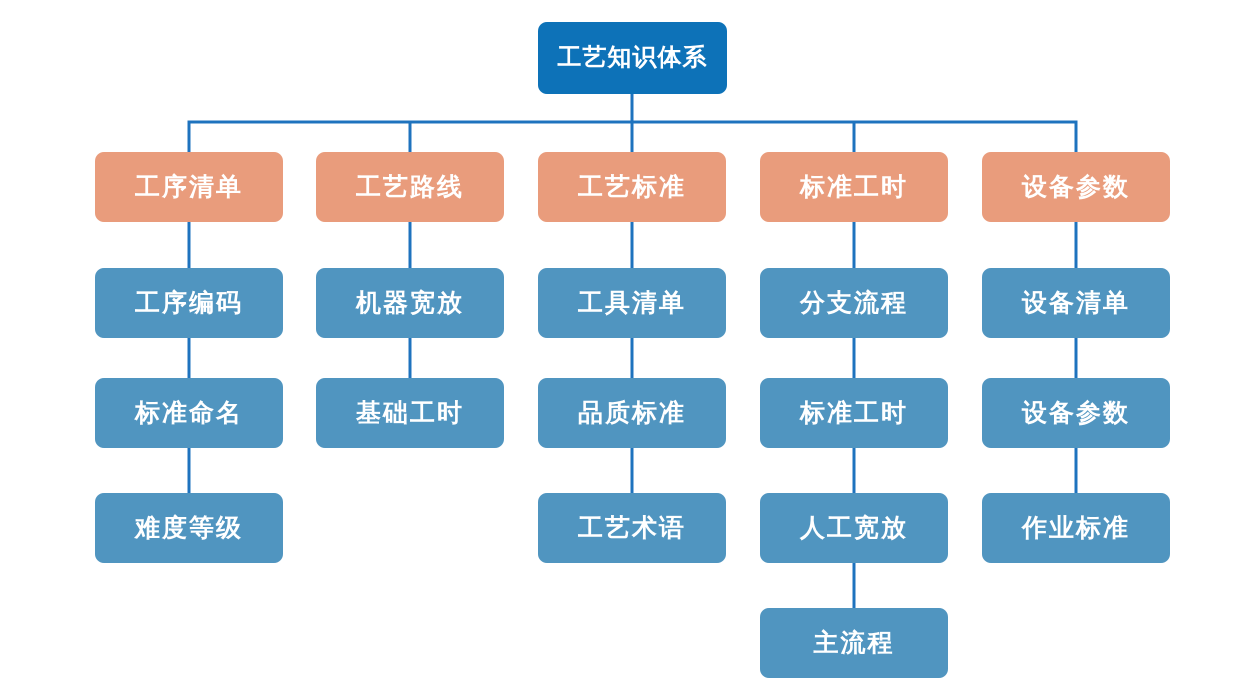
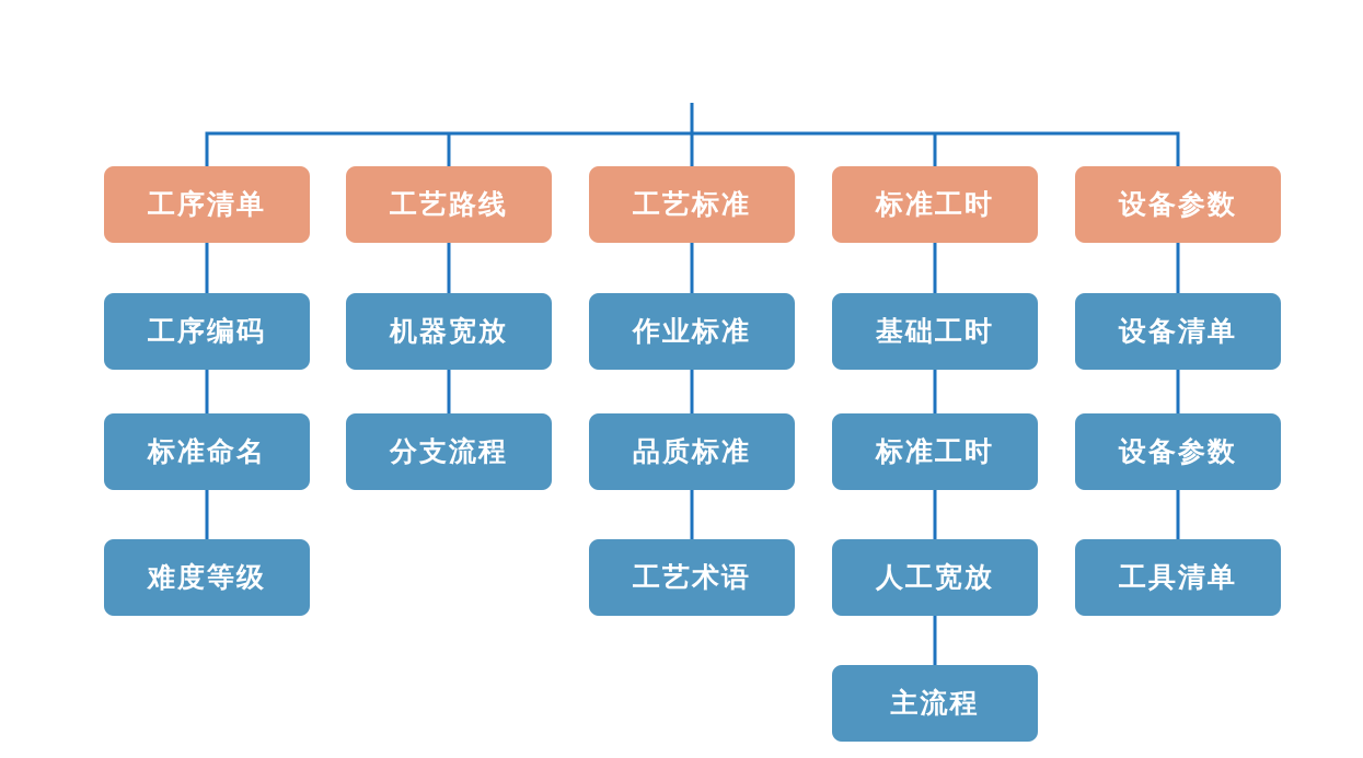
- 工艺知识体系
  工序清单
  工序编码
  标准命名
  难度等级
  工艺路线
  机器宽放
- 基础工时
+ 分支流程
  工艺标准
- 工具清单
+ 作业标准
  品质标准
  工艺术语
  标准工时
- 分支流程
+ 基础工时
  标准工时
  人工宽放
  主流程
  设备参数
  设备清单
  设备参数
- 作业标准
+ 工具清单
